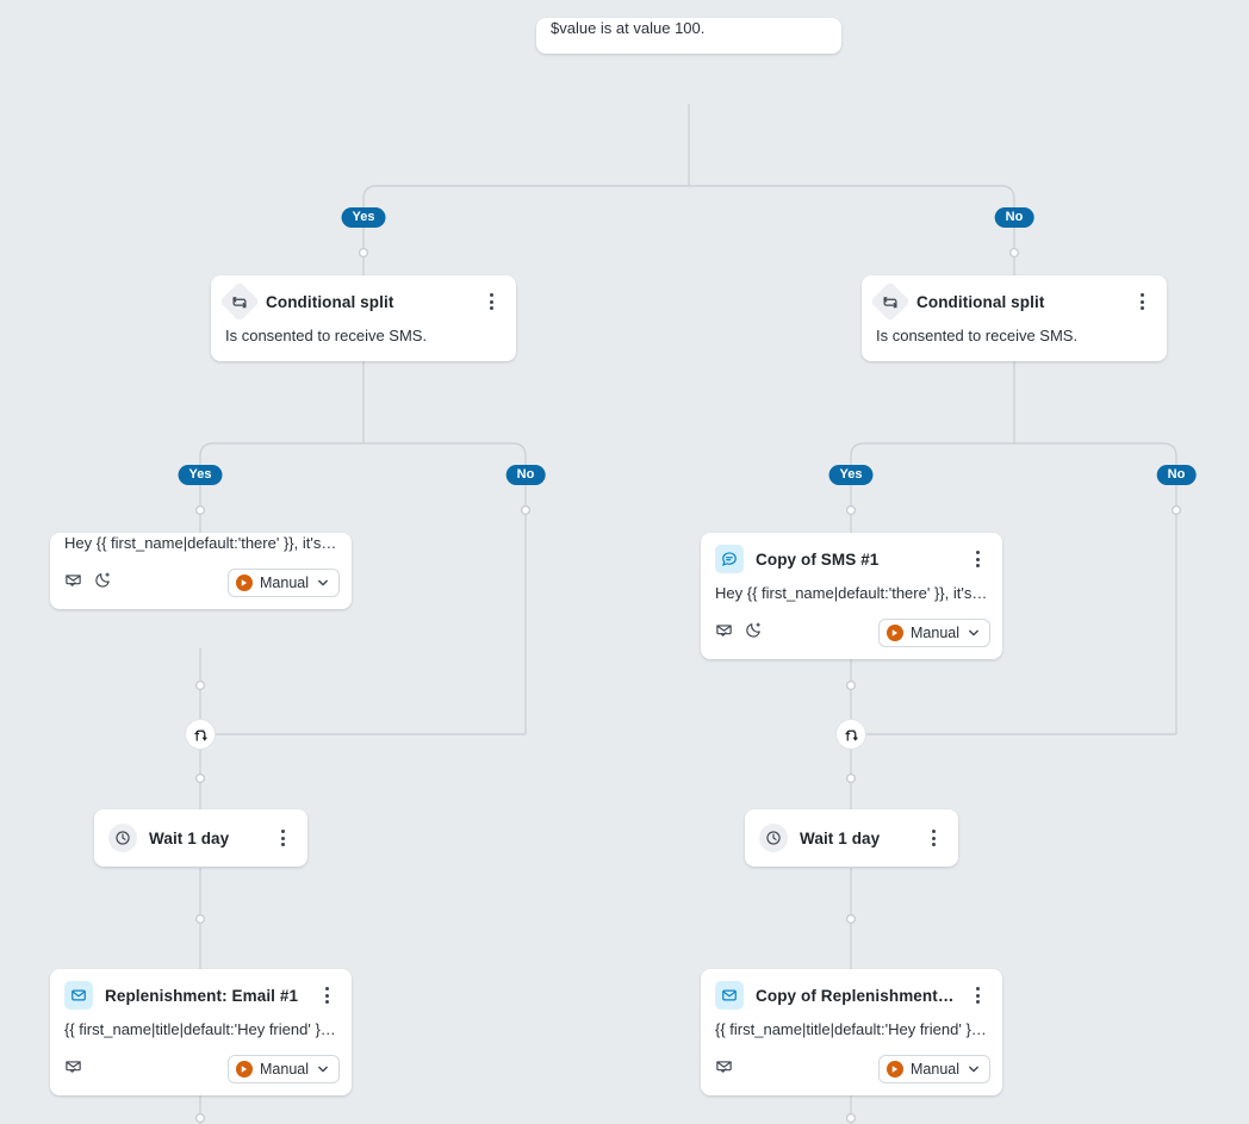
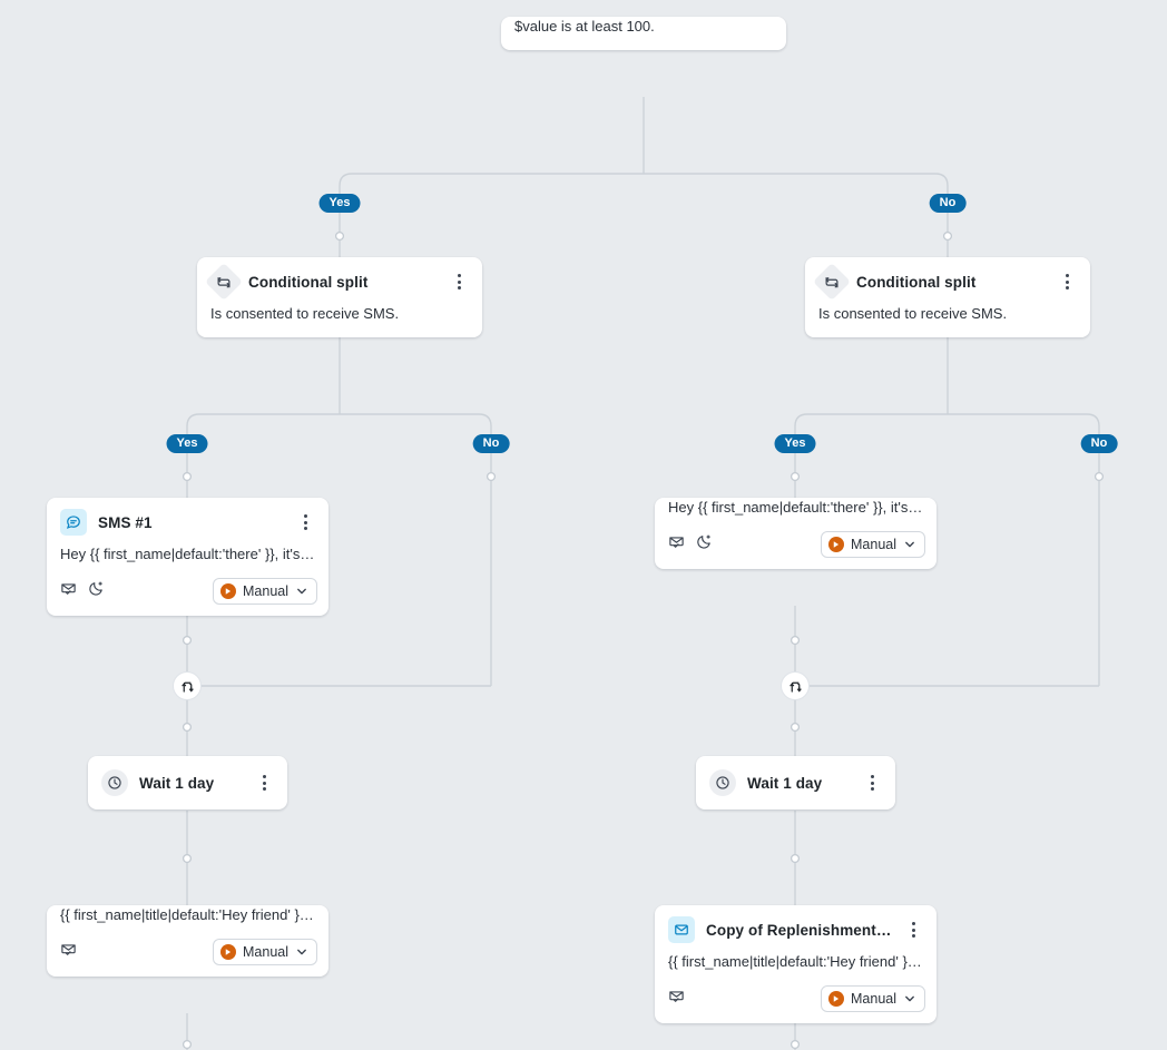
- $value is at value 100.
+ $value is at least 100.
  Conditional split
  Is consented to receive SMS.
  Conditional split
  Is consented to receive SMS.
+ SMS #1
  Hey {{ first_name|default:'there' }}, it's be..
  Manual
- Copy of SMS #1
  Hey {{ first_name|default:'there' }}, it's be..
  Manual
  Wait 1 day
  Wait 1 day
- Replenishment: Email #1
  {{ first_name|title|default:'Hey friend' }}, r...
  Manual
  Copy of Replenishment: E
  {{ first_name|title|default:'Hey friend' }}, r...
  Manual
  Yes
  No
  Yes
  No
  Yes
  No
